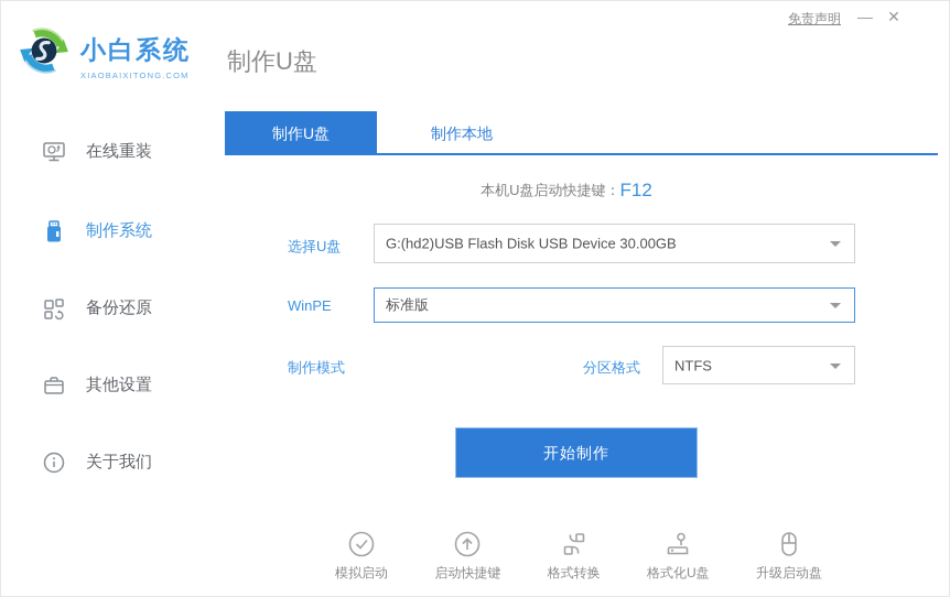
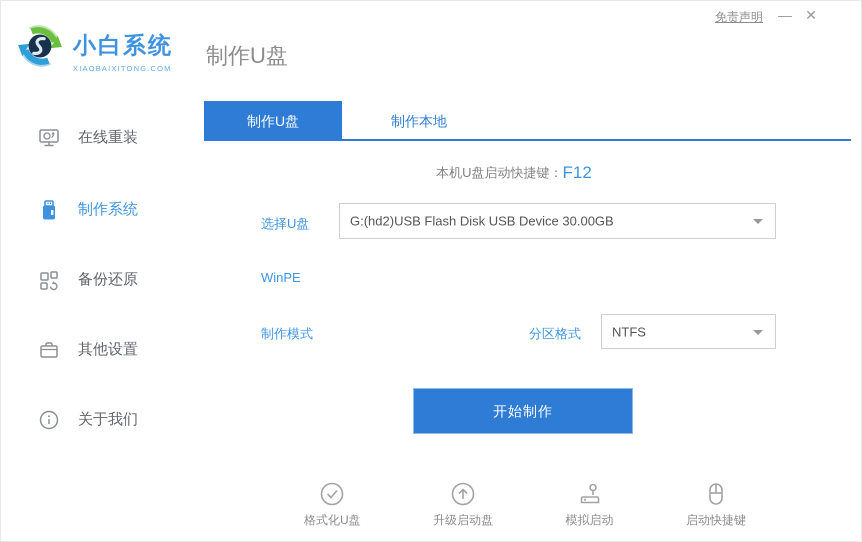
  免责声明
  —
  ✕
  小白系统
  XIAOBAIXITONG.COM
  制作U盘
  在线重装
  制作系统
  备份还原
  其他设置
  关于我们
  制作U盘
  制作本地
  本机U盘启动快捷键：F12
  选择U盘
  G:(hd2)USB Flash Disk USB Device 30.00GB
  WinPE
- 标准版
  制作模式
  分区格式
  NTFS
  开始制作
- 模拟启动
+ 格式化U盘
- 启动快捷键
+ 升级启动盘
- 格式转换
- 格式化U盘
+ 模拟启动
- 升级启动盘
+ 启动快捷键
